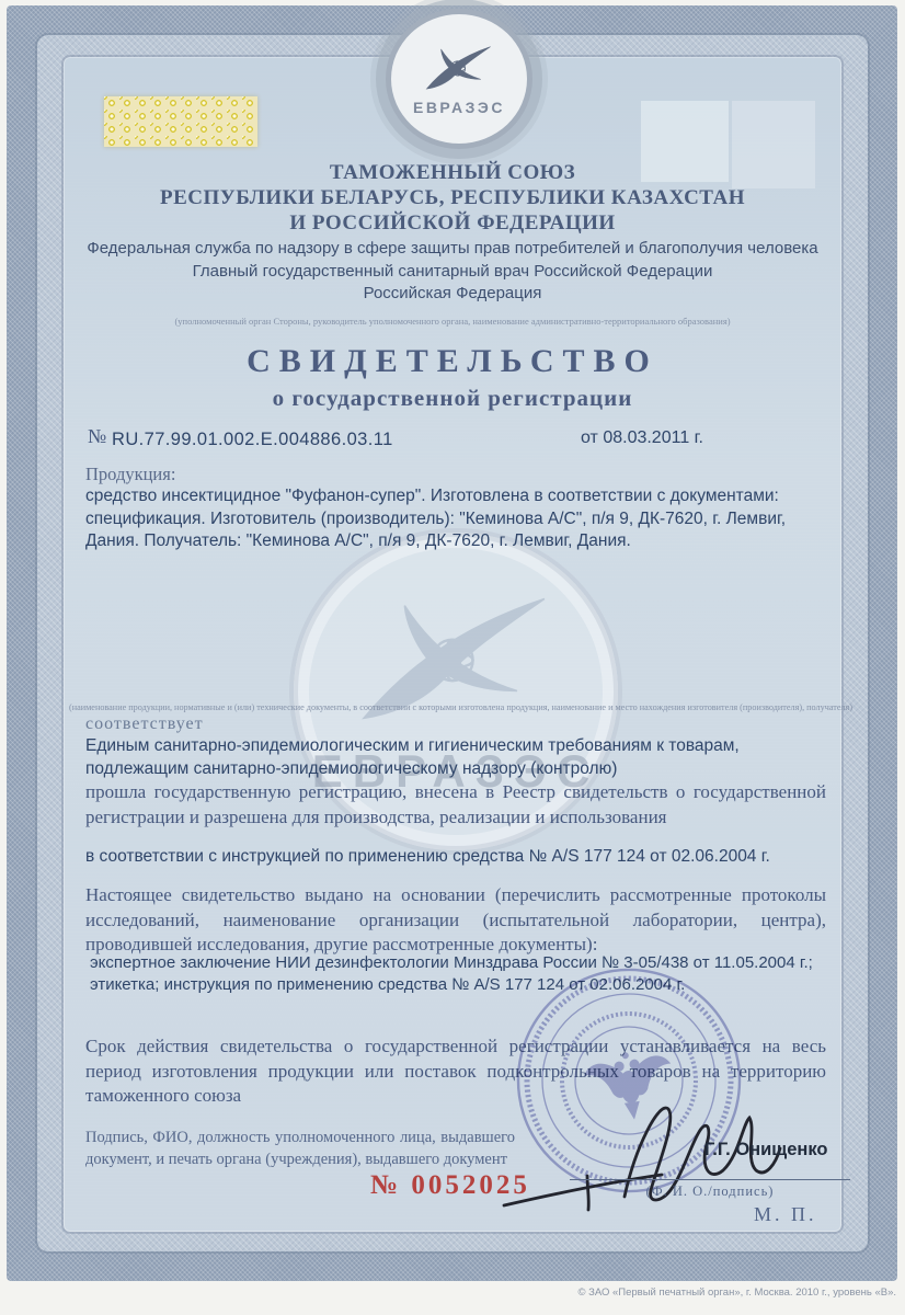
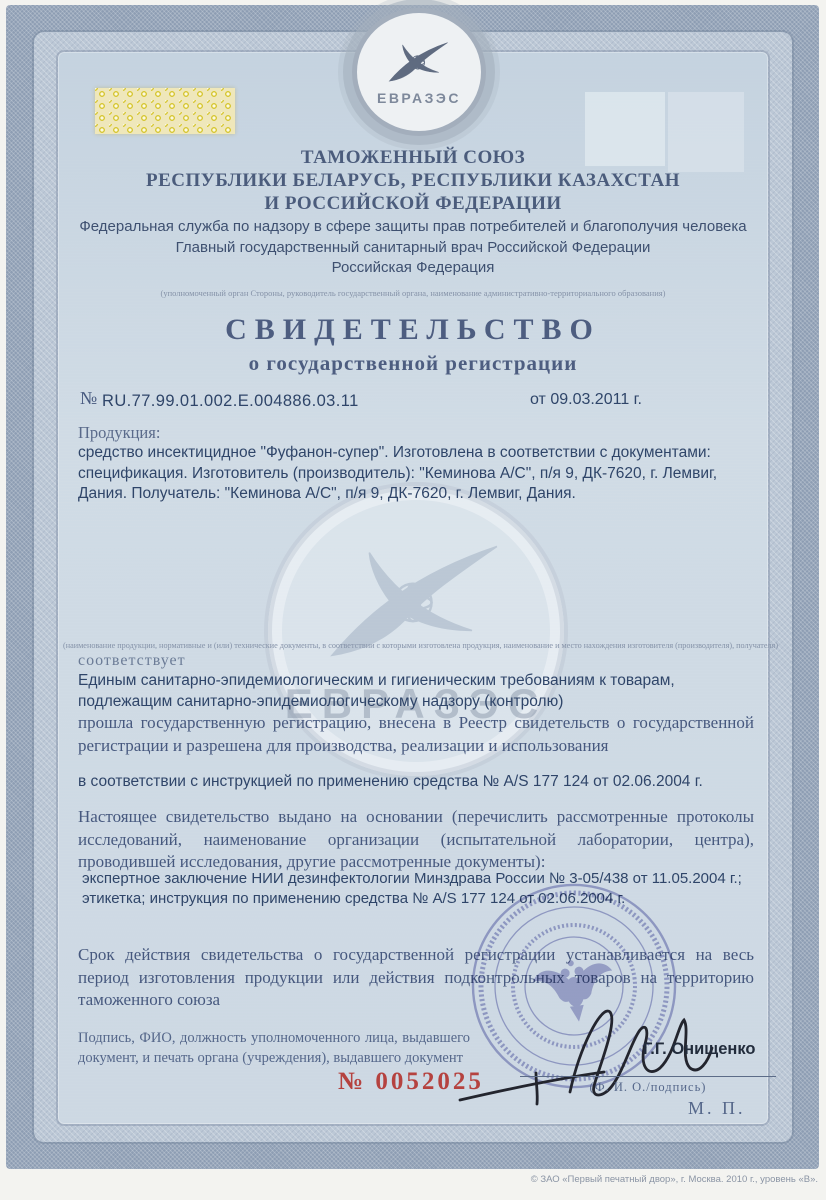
  ЕВРАЗЭС
  ТАМОЖЕННЫЙ СОЮЗ
  РЕСПУБЛИКИ БЕЛАРУСЬ, РЕСПУБЛИКИ КАЗАХСТАН
  И РОССИЙСКОЙ ФЕДЕРАЦИИ
  Федеральная служба по надзору в сфере защиты прав потребителей и благополучия человека
  Главный государственный санитарный врач Российской Федерации
  Российская Федерация
- (уполномоченный орган Стороны, руководитель уполномоченного органа, наименование административно-территориального образования)
+ (уполномоченный орган Стороны, руководитель государственный органа, наименование административно-территориального образования)
  СВИДЕТЕЛЬСТВО
  о государственной регистрации
  №
  RU.77.99.01.002.Е.004886.03.11
- от 08.03.2011 г.
+ от 09.03.2011 г.
  Продукция:
  средство инсектицидное "Фуфанон-супер". Изготовлена в соответствии с документами: спецификация. Изготовитель (производитель): "Кеминова А/С", п/я 9, ДК-7620, г. Лемвиг, Дания. Получатель: "Кеминова А/С", п/я 9, ДК-7620, г. Лемвиг, Дания.
  ЕВРАЗЭС
  (наименование продукции, нормативные и (или) технические документы, в соответствии с которыми изготовлена продукция, наименование и место нахождения изготовителя (производителя), получателя)
  соответствует
  Единым санитарно-эпидемиологическим и гигиеническим требованиям к товарам, подлежащим санитарно-эпидемиологическому надзору (контролю)
  прошла государственную регистрацию, внесена в Реестр свидетельств о государственной регистрации и разрешена для производства, реализации и использования
  в соответствии с инструкцией по применению средства № A/S 177 124 от 02.06.2004 г.
  Настоящее свидетельство выдано на основании (перечислить рассмотренные протоколы исследований, наименование организации (испытательной лаборатории, центра), проводившей исследования, другие рассмотренные документы):
  экспертное заключение НИИ дезинфектологии Минздрава России № 3-05/438 от 11.05.2004 г.;
  этикетка; инструкция по применению средства № A/S 177 124 от 02.06.2004 г.
- Срок действия свидетельства о государственной регистрации устанавливается на весь период изготовления продукции или поставок подконтрольных товаров на территорию таможенного союза
+ Срок действия свидетельства о государственной регистрации устанавливается на весь период изготовления продукции или действия подконтрольных товаров на территорию таможенного союза
  Подпись, ФИО, должность уполномоченного лица, выдавшего документ, и печать органа (учреждения), выдавшего документ
  Г.Г. Онищенко
  (Ф. И. О./подпись)
  № 0052025
  М. П.
- © ЗАО «Первый печатный орган», г. Москва. 2010 г., уровень «В».
+ © ЗАО «Первый печатный двор», г. Москва. 2010 г., уровень «В».
